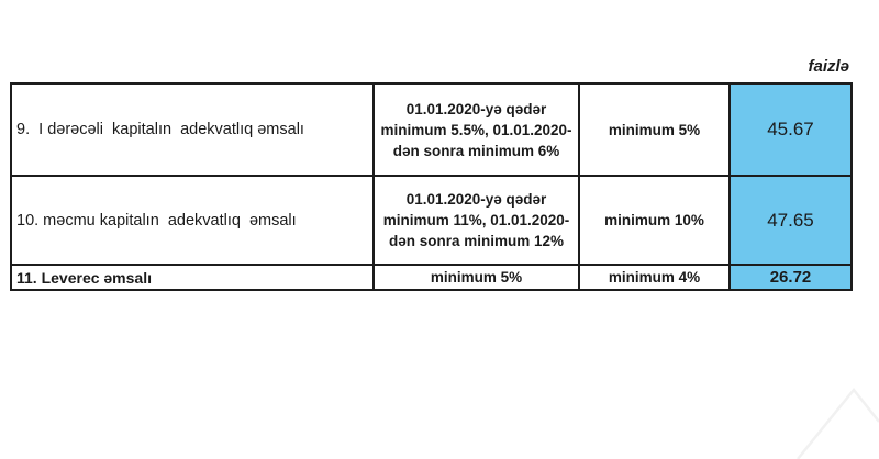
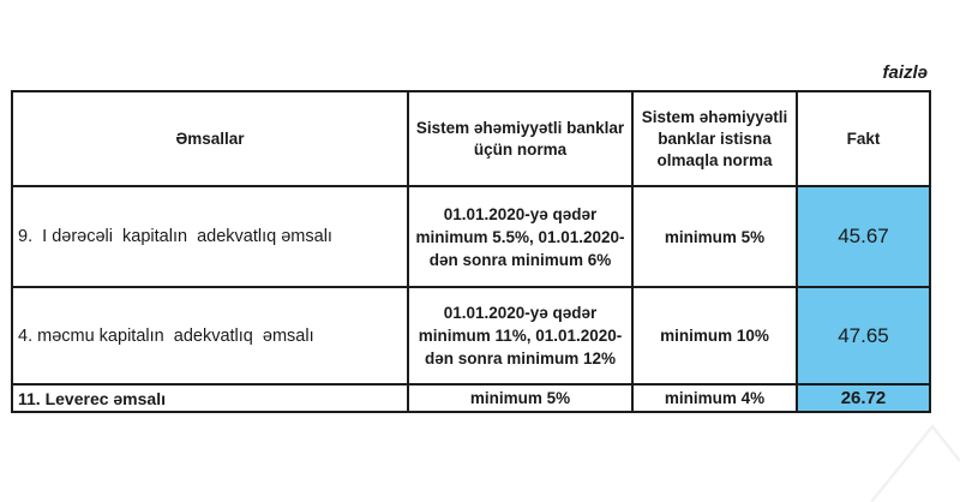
  faizlə
+ Əmsallar	Sistem əhəmiyyətli banklar üçün norma	Sistem əhəmiyyətli banklar istisna olmaqla norma	Fakt
  9. I dərəcəli kapitalın adekvatlıq əmsalı	01.01.2020-yə qədər minimum 5.5%, 01.01.2020-dən sonra minimum 6%	minimum 5%	45.67
- 10. məcmu kapitalın adekvatlıq əmsalı	01.01.2020-yə qədər minimum 11%, 01.01.2020-dən sonra minimum 12%	minimum 10%	47.65
+ 4. məcmu kapitalın adekvatlıq əmsalı	01.01.2020-yə qədər minimum 11%, 01.01.2020-dən sonra minimum 12%	minimum 10%	47.65
  11. Leverec əmsalı	minimum 5%	minimum 4%	26.72
